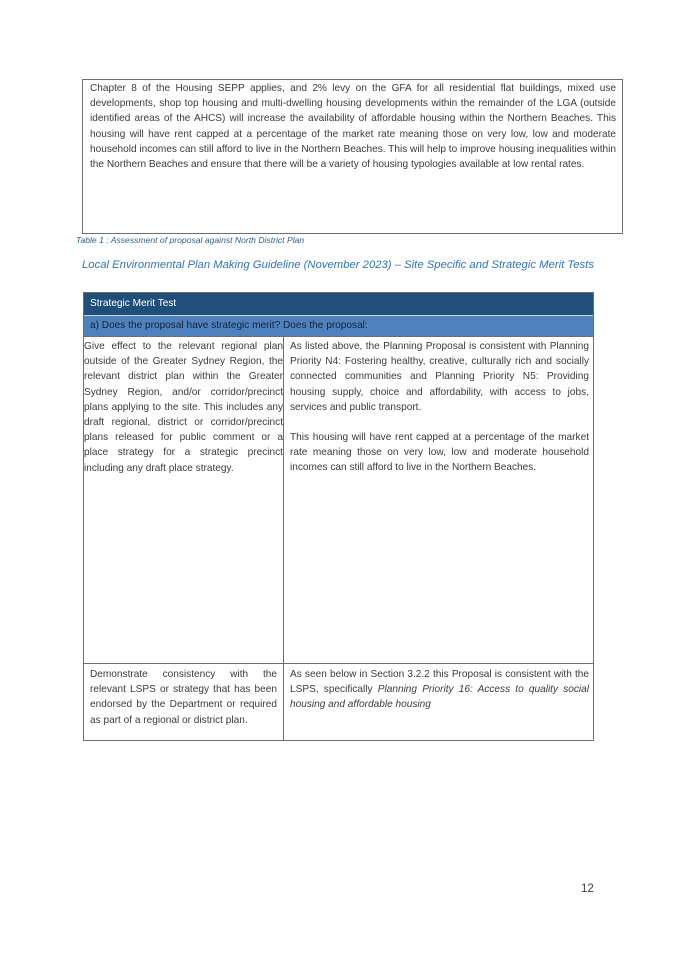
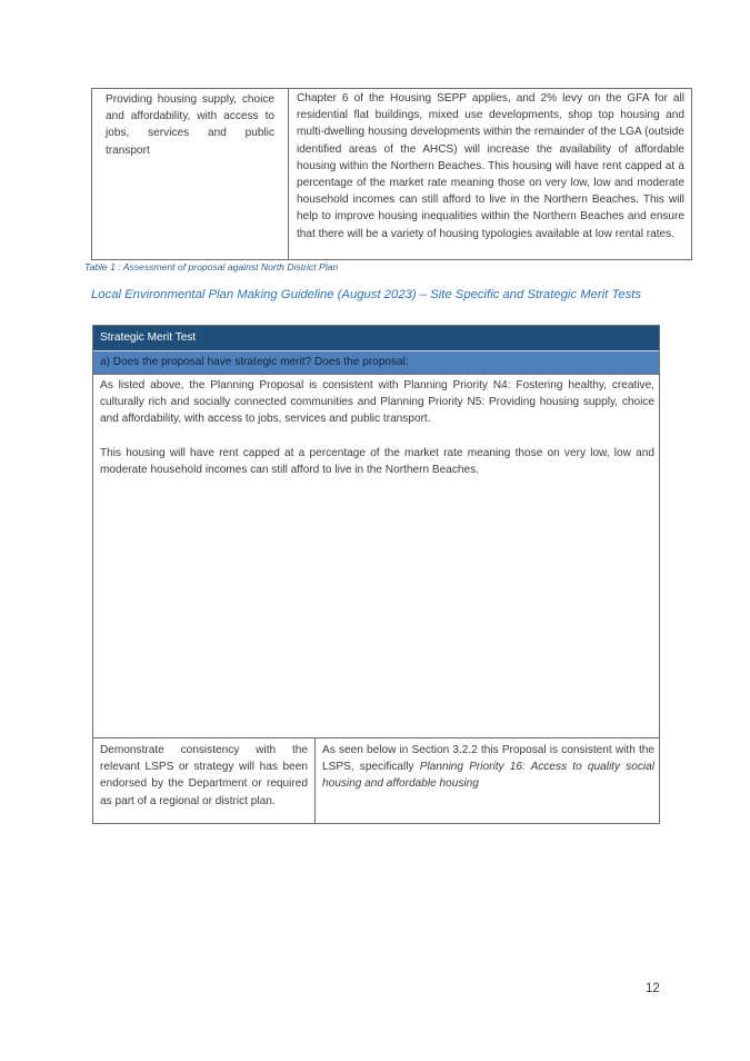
+ Providing housing supply, choice and affordability, with access to jobs, services and public transport
- Chapter 8 of the Housing SEPP applies, and 2% levy on the GFA for all residential flat buildings, mixed use developments, shop top housing and multi-dwelling housing developments within the remainder of the LGA (outside identified areas of the AHCS) will increase the availability of affordable housing within the Northern Beaches. This housing will have rent capped at a percentage of the market rate meaning those on very low, low and moderate household incomes can still afford to live in the Northern Beaches. This will help to improve housing inequalities within the Northern Beaches and ensure that there will be a variety of housing typologies available at low rental rates.
+ Chapter 6 of the Housing SEPP applies, and 2% levy on the GFA for all residential flat buildings, mixed use developments, shop top housing and multi-dwelling housing developments within the remainder of the LGA (outside identified areas of the AHCS) will increase the availability of affordable housing within the Northern Beaches. This housing will have rent capped at a percentage of the market rate meaning those on very low, low and moderate household incomes can still afford to live in the Northern Beaches. This will help to improve housing inequalities within the Northern Beaches and ensure that there will be a variety of housing typologies available at low rental rates.
  Table 1 : Assessment of proposal against North District Plan
- Local Environmental Plan Making Guideline (November 2023) – Site Specific and Strategic Merit Tests
+ Local Environmental Plan Making Guideline (August 2023) – Site Specific and Strategic Merit Tests
  Strategic Merit Test
  a) Does the proposal have strategic merit? Does the proposal:
- Give effect to the relevant regional plan outside of the Greater Sydney Region, the relevant district plan within the Greater Sydney Region, and/or corridor/precinct plans applying to the site. This includes any draft regional, district or corridor/precinct plans released for public comment or a place strategy for a strategic precinct including any draft place strategy.
  As listed above, the Planning Proposal is consistent with Planning Priority N4: Fostering healthy, creative, culturally rich and socially connected communities and Planning Priority N5: Providing housing supply, choice and affordability, with access to jobs, services and public transport.
  This housing will have rent capped at a percentage of the market rate meaning those on very low, low and moderate household incomes can still afford to live in the Northern Beaches.
- Demonstrate consistency with the relevant LSPS or strategy that has been endorsed by the Department or required as part of a regional or district plan.
+ Demonstrate consistency with the relevant LSPS or strategy will has been endorsed by the Department or required as part of a regional or district plan.
  As seen below in Section 3.2.2 this Proposal is consistent with the LSPS, specifically Planning Priority 16: Access to quality social housing and affordable housing
  12
